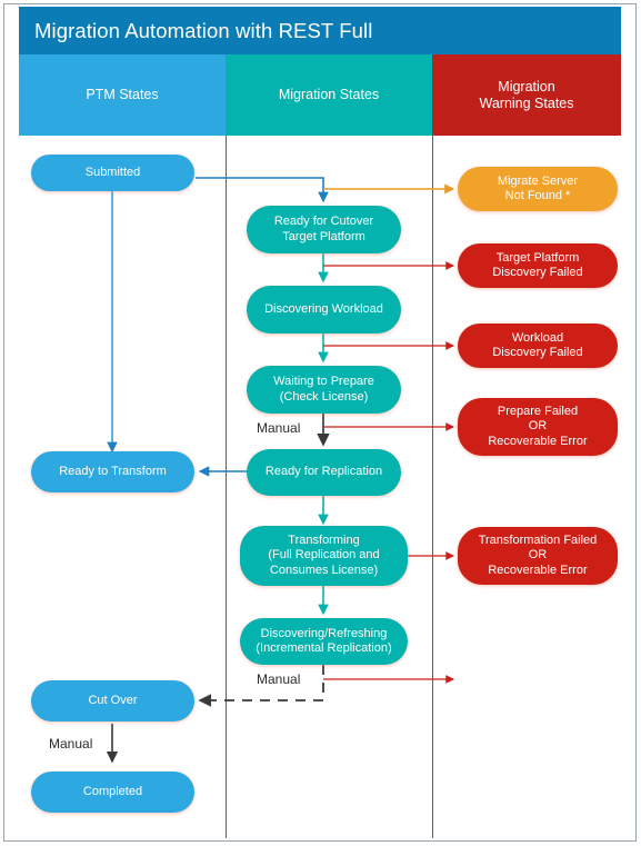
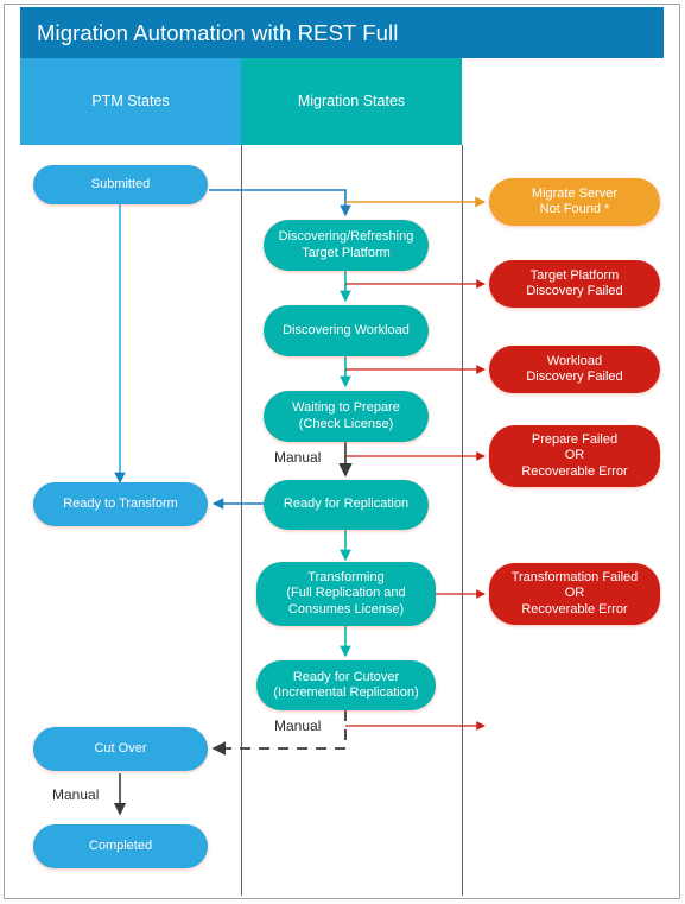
  Migration Automation with REST Full
  PTM States
  Migration States
- Migration
- Warning States
  Submitted
  Ready to Transform
  Cut Over
  Completed
- Ready for Cutover
+ Discovering/Refreshing
  Target Platform
  Discovering Workload
  Waiting to Prepare
  (Check License)
  Ready for Replication
  Transforming
  (Full Replication and
  Consumes License)
- Discovering/Refreshing
+ Ready for Cutover
  (Incremental Replication)
  Migrate Server
  Not Found *
  Target Platform
  Discovery Failed
  Workload
  Discovery Failed
  Prepare Failed
  OR
  Recoverable Error
  Transformation Failed
  OR
  Recoverable Error
  Manual
  Manual
  Manual
